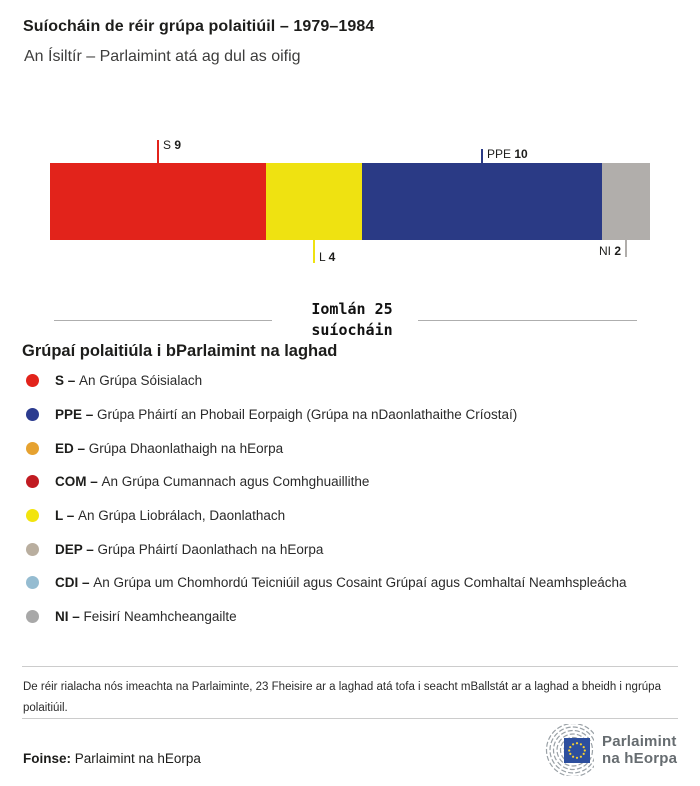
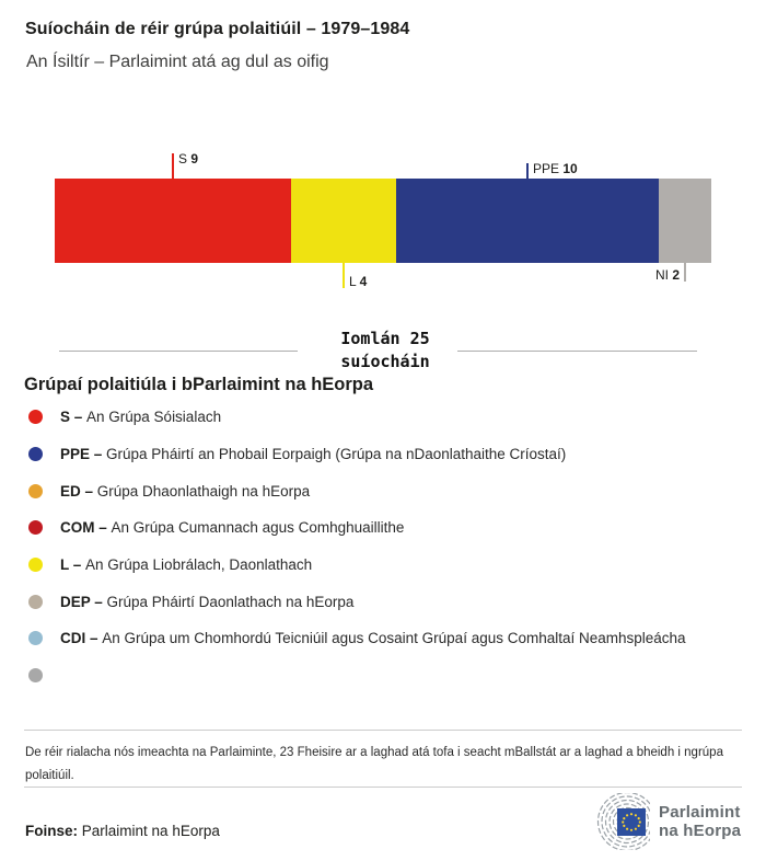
  Suíocháin de réir grúpa polaitiúil – 1979–1984
  An Ísiltír – Parlaimint atá ag dul as oifig
  S 9
  L 4
  PPE 10
  NI 2
  Iomlán 25
  suíocháin
- Grúpaí polaitiúla i bParlaimint na laghad
+ Grúpaí polaitiúla i bParlaimint na hEorpa
  S – An Grúpa Sóisialach
  PPE – Grúpa Pháirtí an Phobail Eorpaigh (Grúpa na nDaonlathaithe Críostaí)
  ED – Grúpa Dhaonlathaigh na hEorpa
  COM – An Grúpa Cumannach agus Comhghuaillithe
  L – An Grúpa Liobrálach, Daonlathach
  DEP – Grúpa Pháirtí Daonlathach na hEorpa
  CDI – An Grúpa um Chomhordú Teicniúil agus Cosaint Grúpaí agus Comhaltaí Neamhspleácha
- NI – Feisirí Neamhcheangailte
  De réir rialacha nós imeachta na Parlaiminte, 23 Fheisire ar a laghad atá tofa i seacht mBallstát ar a laghad a bheidh i ngrúpa polaitiúil.
  Foinse: Parlaimint na hEorpa
  Parlaimint
  na hEorpa
